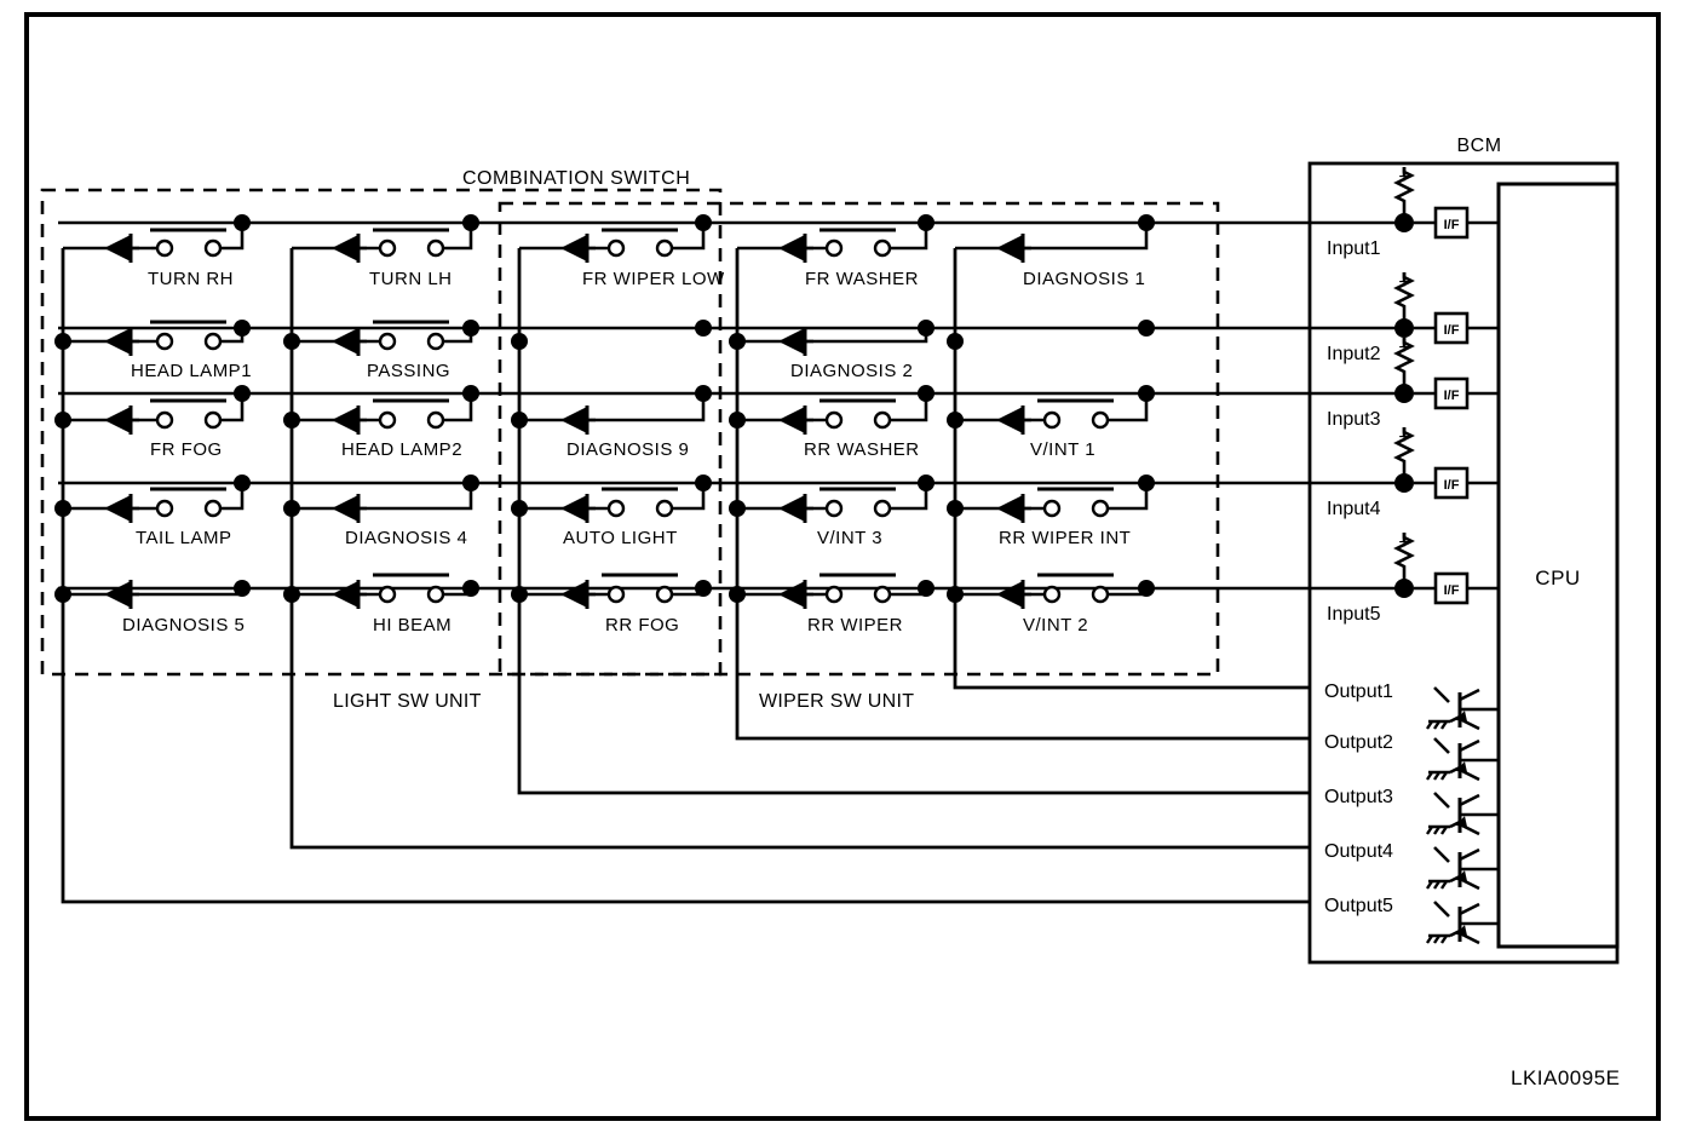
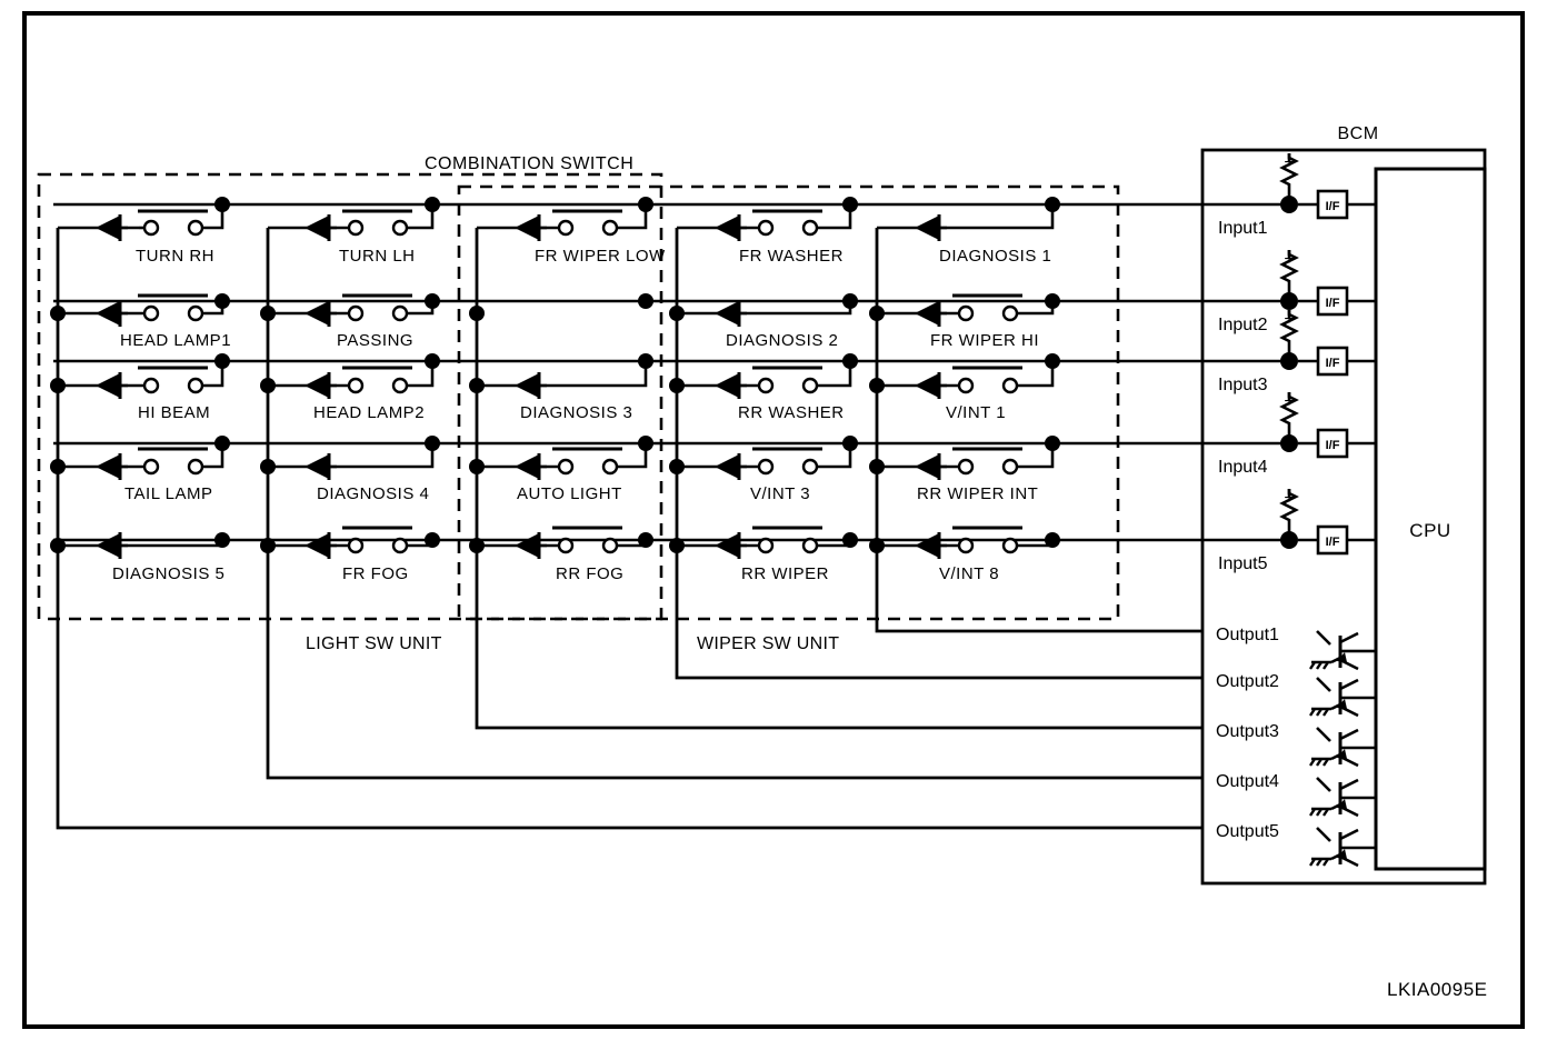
  COMBINATION SWITCH
  LIGHT SW UNIT
  WIPER SW UNIT
  TURN RH
  TURN LH
  FR WIPER LOW
  FR WASHER
  DIAGNOSIS 1
  HEAD LAMP1
  PASSING
  DIAGNOSIS 2
+ FR WIPER HI
- FR FOG
+ HI BEAM
  HEAD LAMP2
- DIAGNOSIS 9
+ DIAGNOSIS 3
  RR WASHER
  V/INT 1
  TAIL LAMP
  DIAGNOSIS 4
  AUTO LIGHT
  V/INT 3
  RR WIPER INT
  DIAGNOSIS 5
- HI BEAM
+ FR FOG
  RR FOG
  RR WIPER
- V/INT 2
+ V/INT 8
  BCM
  CPU
  Input1
  +
  I/F
  Input2
  +
  I/F
  Input3
  +
  I/F
  Input4
  +
  I/F
  Input5
  +
  I/F
  Output1
  Output2
  Output3
  Output4
  Output5
  LKIA0095E
